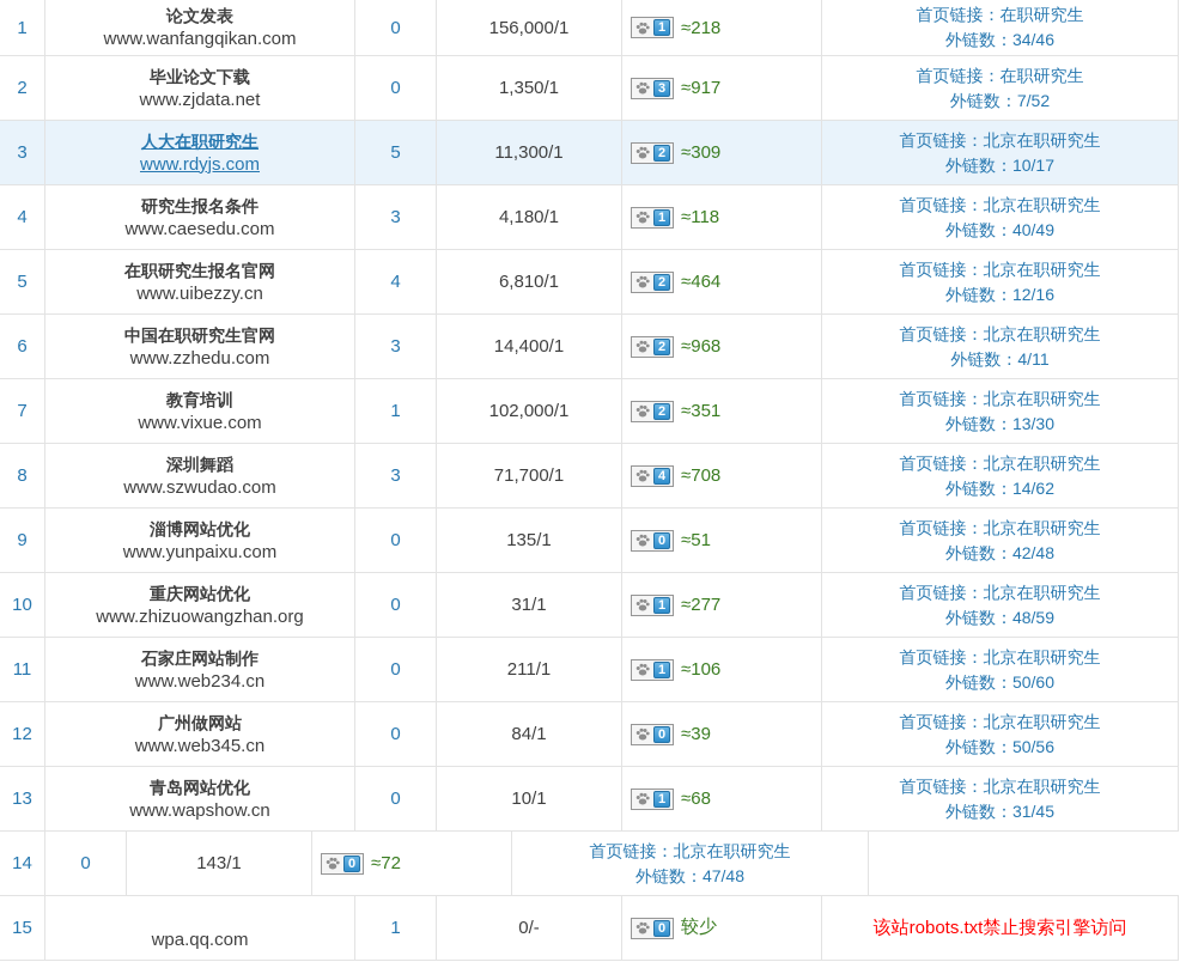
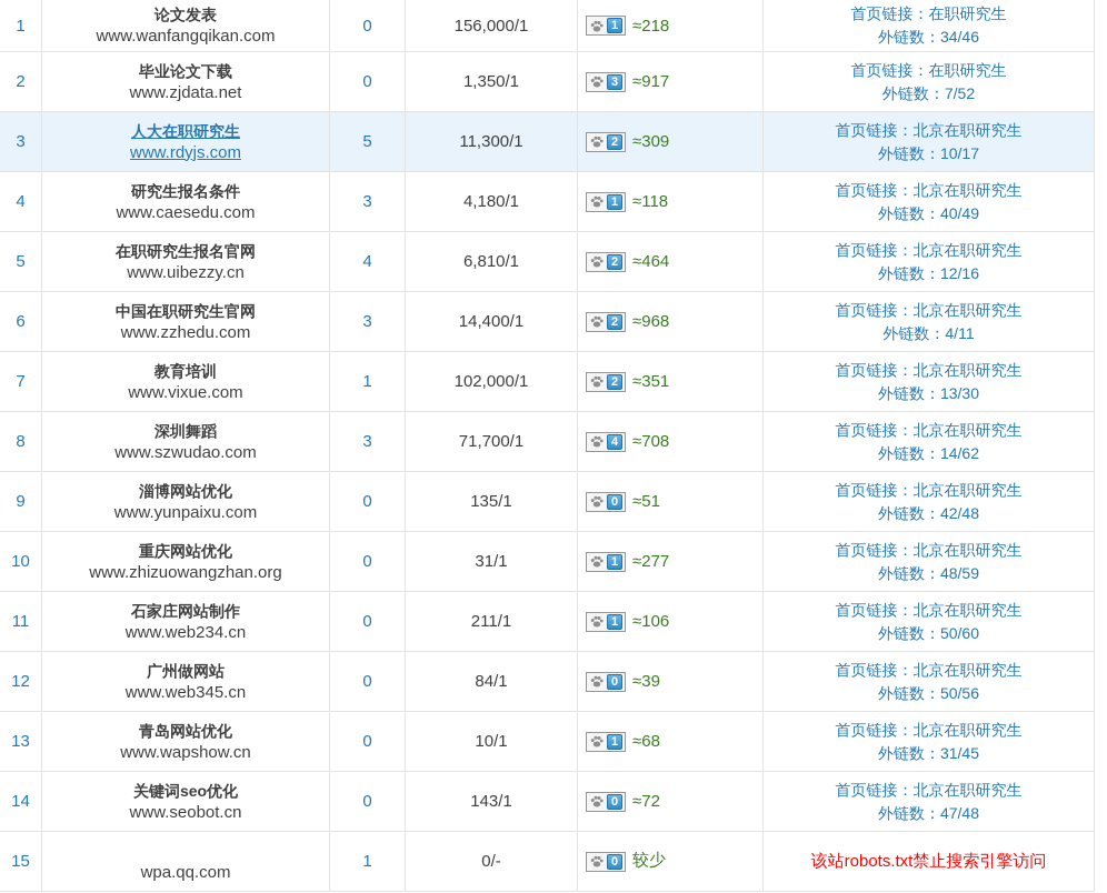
  1
  论文发表
  www.wanfangqikan.com
  0
  156,000/1
  1
  ≈218
  首页链接：在职研究生
  外链数：34/46
  2
  毕业论文下载
  www.zjdata.net
  0
  1,350/1
  3
  ≈917
  首页链接：在职研究生
  外链数：7/52
  3
  人大在职研究生
  www.rdyjs.com
  5
  11,300/1
  2
  ≈309
  首页链接：北京在职研究生
  外链数：10/17
  4
  研究生报名条件
  www.caesedu.com
  3
  4,180/1
  1
  ≈118
  首页链接：北京在职研究生
  外链数：40/49
  5
  在职研究生报名官网
  www.uibezzy.cn
  4
  6,810/1
  2
  ≈464
  首页链接：北京在职研究生
  外链数：12/16
  6
  中国在职研究生官网
  www.zzhedu.com
  3
  14,400/1
  2
  ≈968
  首页链接：北京在职研究生
  外链数：4/11
  7
  教育培训
  www.vixue.com
  1
  102,000/1
  2
  ≈351
  首页链接：北京在职研究生
  外链数：13/30
  8
  深圳舞蹈
  www.szwudao.com
  3
  71,700/1
  4
  ≈708
  首页链接：北京在职研究生
  外链数：14/62
  9
  淄博网站优化
  www.yunpaixu.com
  0
  135/1
  0
  ≈51
  首页链接：北京在职研究生
  外链数：42/48
  10
  重庆网站优化
  www.zhizuowangzhan.org
  0
  31/1
  1
  ≈277
  首页链接：北京在职研究生
  外链数：48/59
  11
  石家庄网站制作
  www.web234.cn
  0
  211/1
  1
  ≈106
  首页链接：北京在职研究生
  外链数：50/60
  12
  广州做网站
  www.web345.cn
  0
  84/1
  0
  ≈39
  首页链接：北京在职研究生
  外链数：50/56
  13
  青岛网站优化
  www.wapshow.cn
  0
  10/1
  1
  ≈68
  首页链接：北京在职研究生
  外链数：31/45
  14
+ 关键词seo优化
+ www.seobot.cn
  0
  143/1
  0
  ≈72
  首页链接：北京在职研究生
  外链数：47/48
  15
  wpa.qq.com
  1
  0/-
  0
  较少
  该站robots.txt禁止搜索引擎访问
